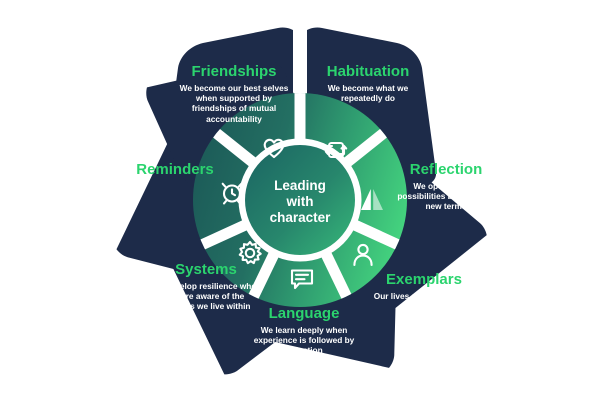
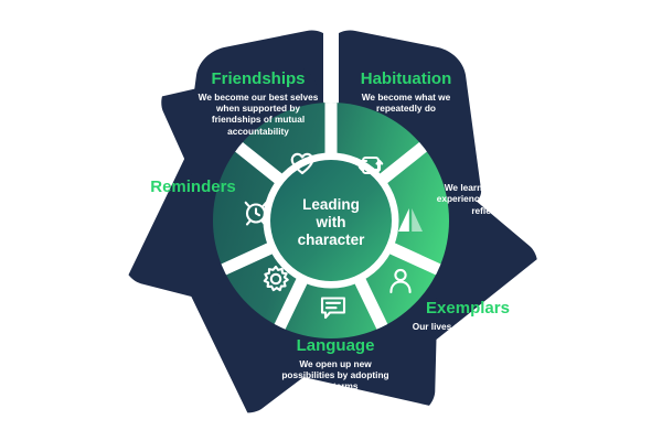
  Friendships
  We become our best selves when supported by friendships of mutual accountability
  Habituation
  We become what we repeatedly do
- Reflection
- We open up new possibilities by adopting new terms
+ We learn deeply when experience is followed by reflection
  Exemplars
  Our lives reflect those we
  Language
- We learn deeply when experience is followed by reflection
+ We open up new possibilities by adopting new terms
- Systems
- We develop resilience when we are aware of the systems we live within
  Reminders
  Leading
  with
  character
